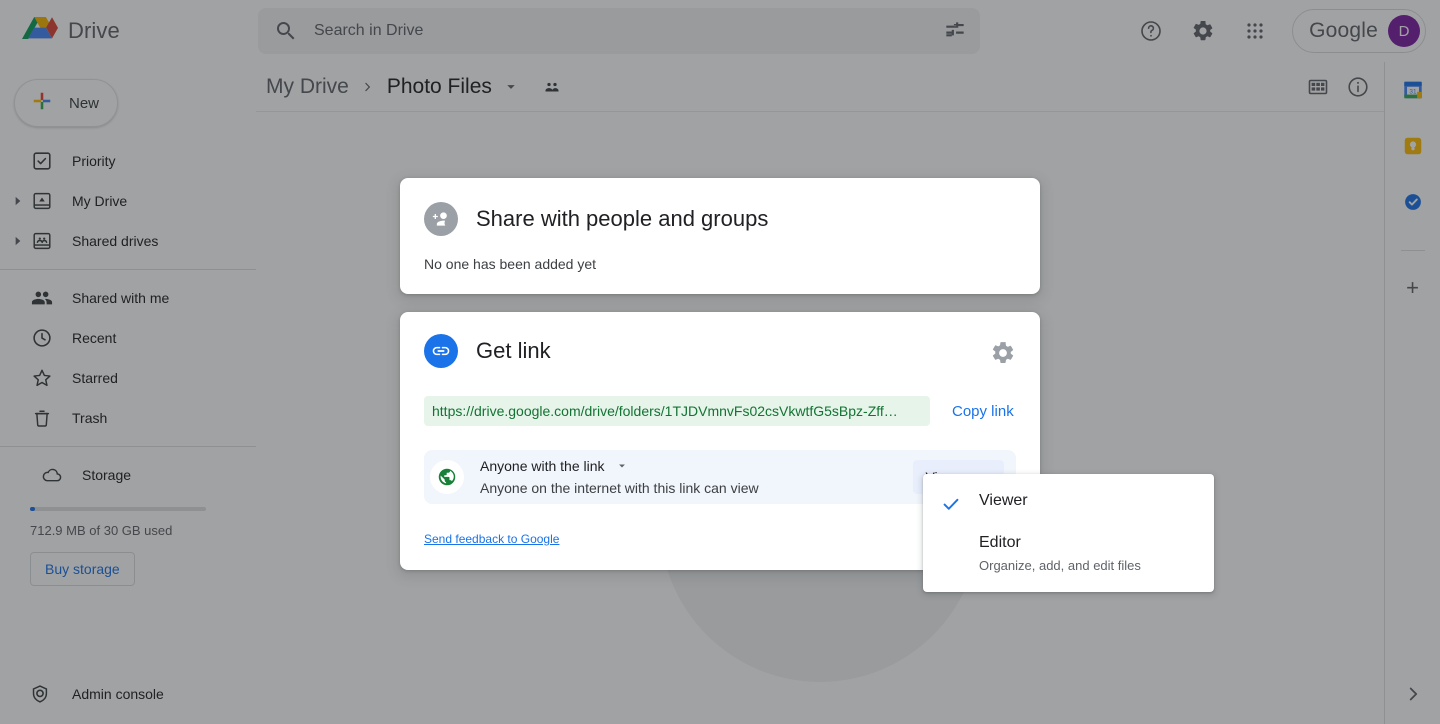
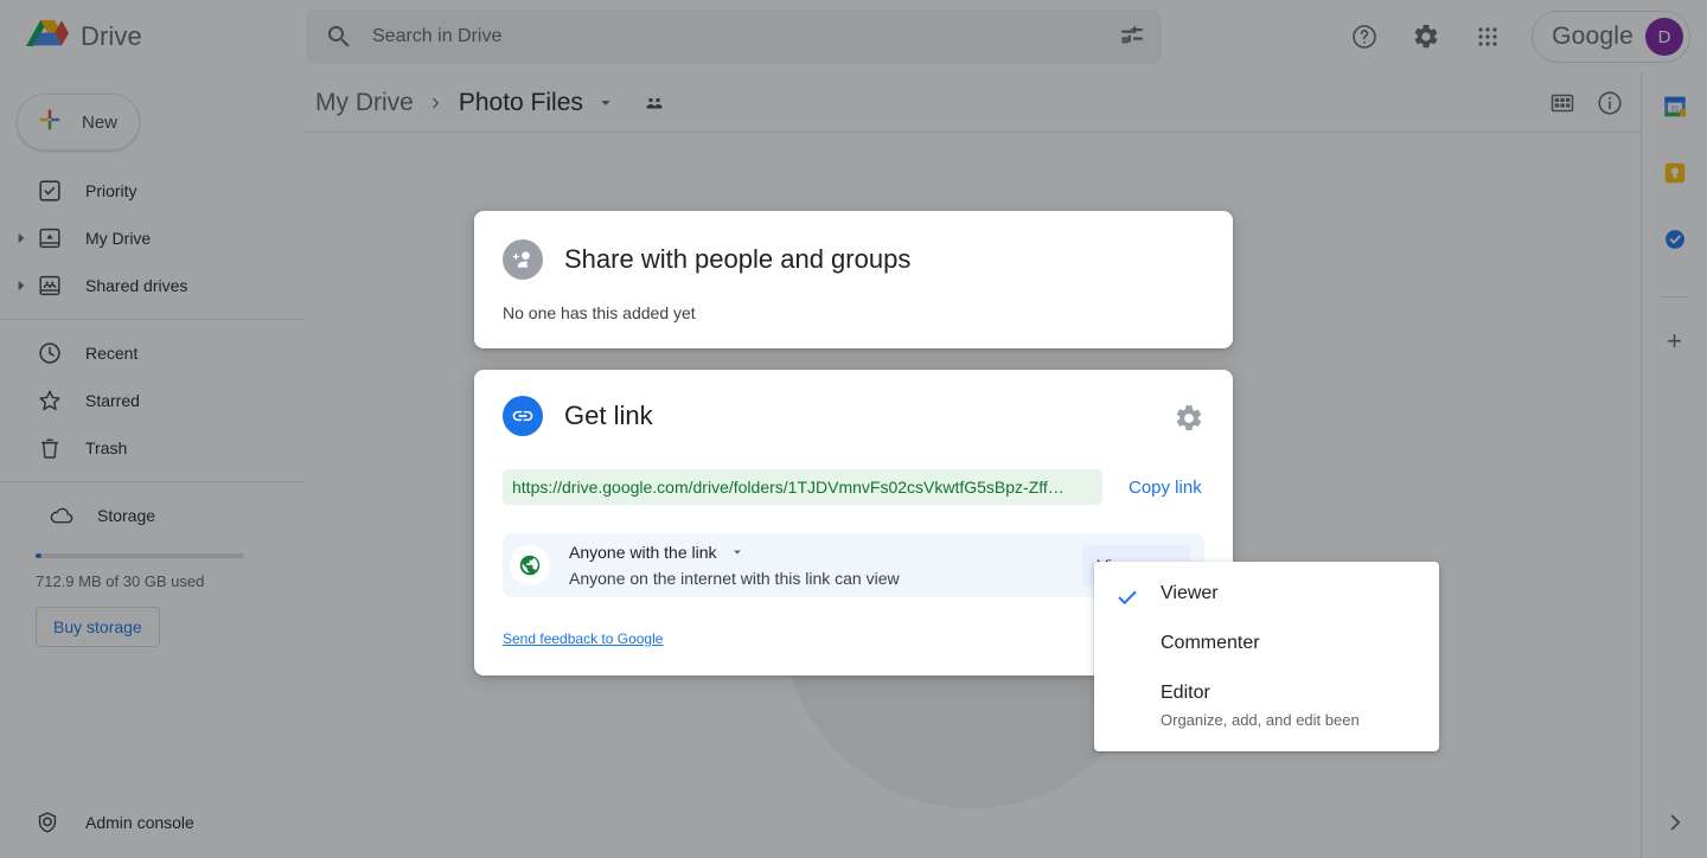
  Drive
  Search in Drive
  Google
  D
  New
  Priority
  My Drive
  Shared drives
- Shared with me
  Recent
  Starred
  Trash
  Storage
  712.9 MB of 30 GB used
  Buy storage
  Admin console
  My Drive
  Photo Files
  +
  Share with people and groups
- No one has been added yet
+ No one has this added yet
  Get link
  https://drive.google.com/drive/folders/1TJDVmnvFs02csVkwtfG5sBpz-Zff…
  Copy link
  Anyone with the link
  Anyone on the internet with this link can view
  Send feedback to Google
  Viewer
+ Commenter
  Editor
- Organize, add, and edit files
+ Organize, add, and edit been
